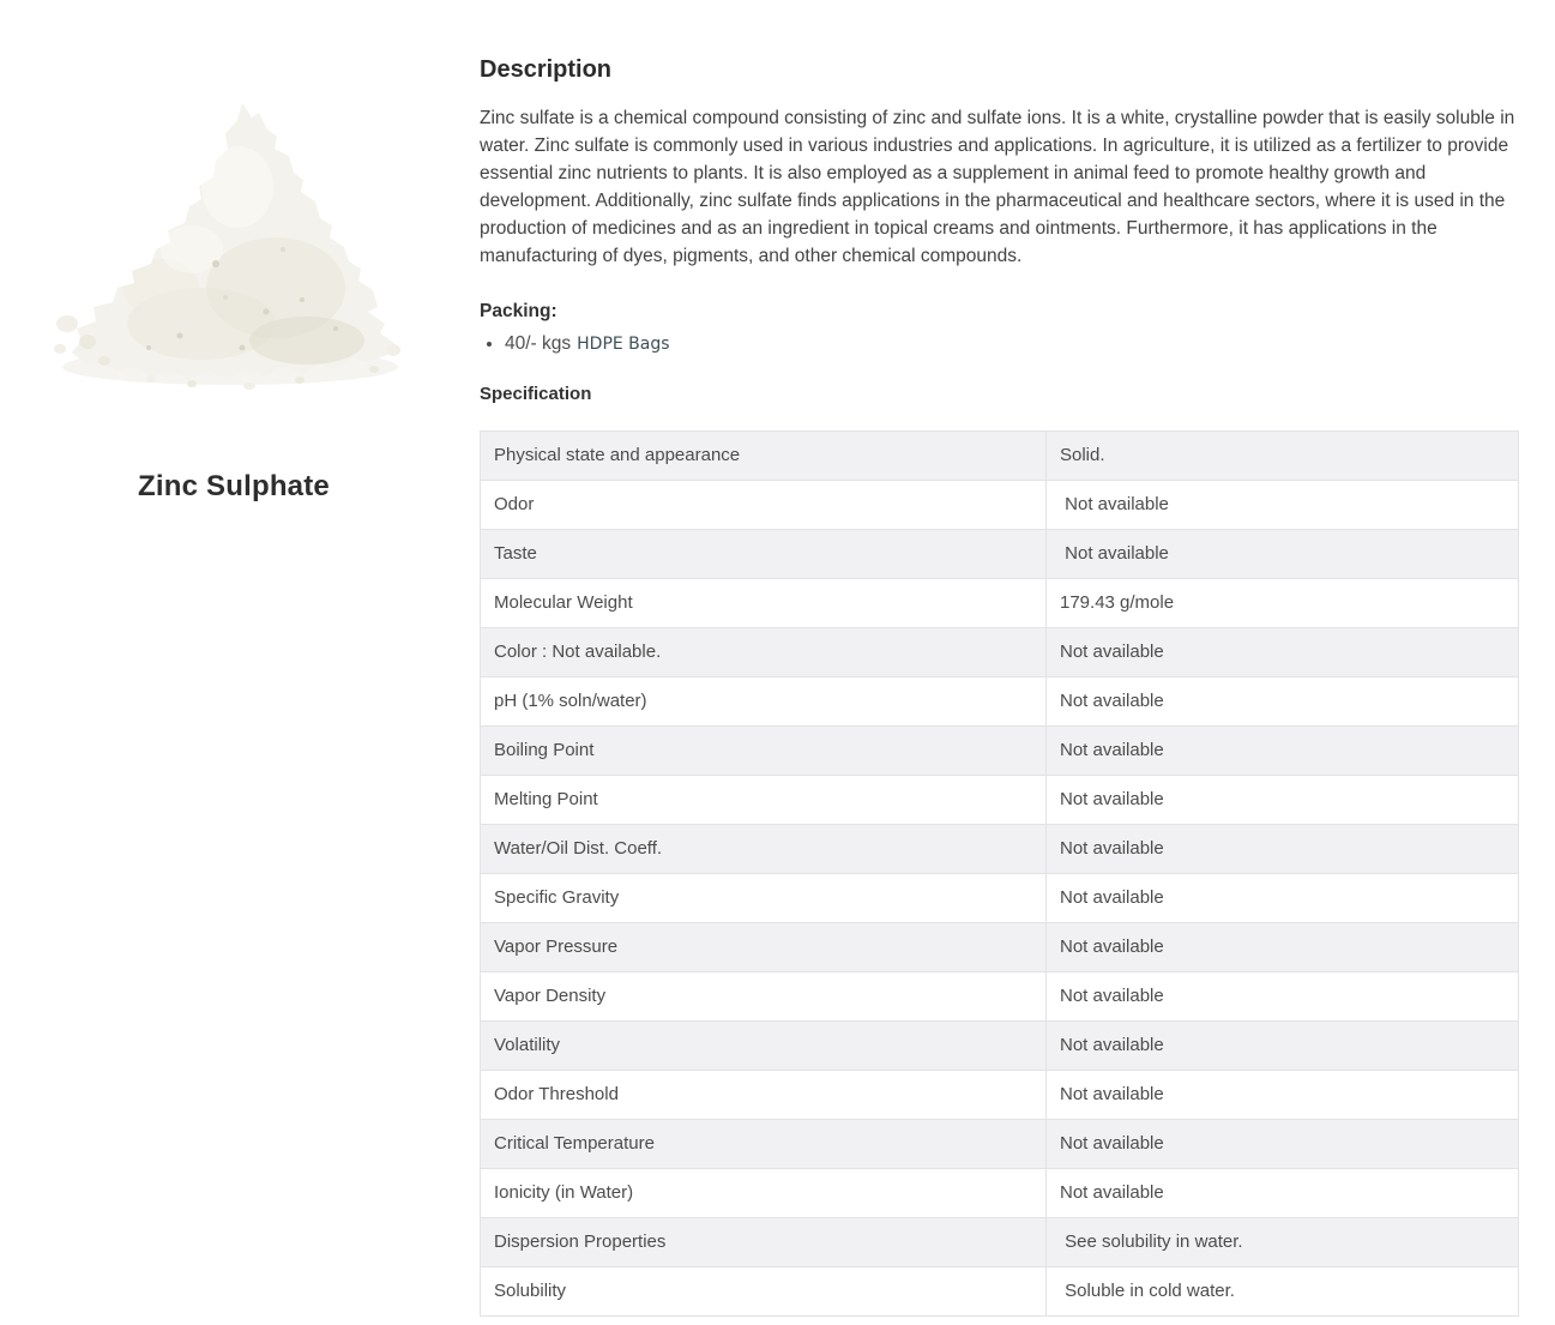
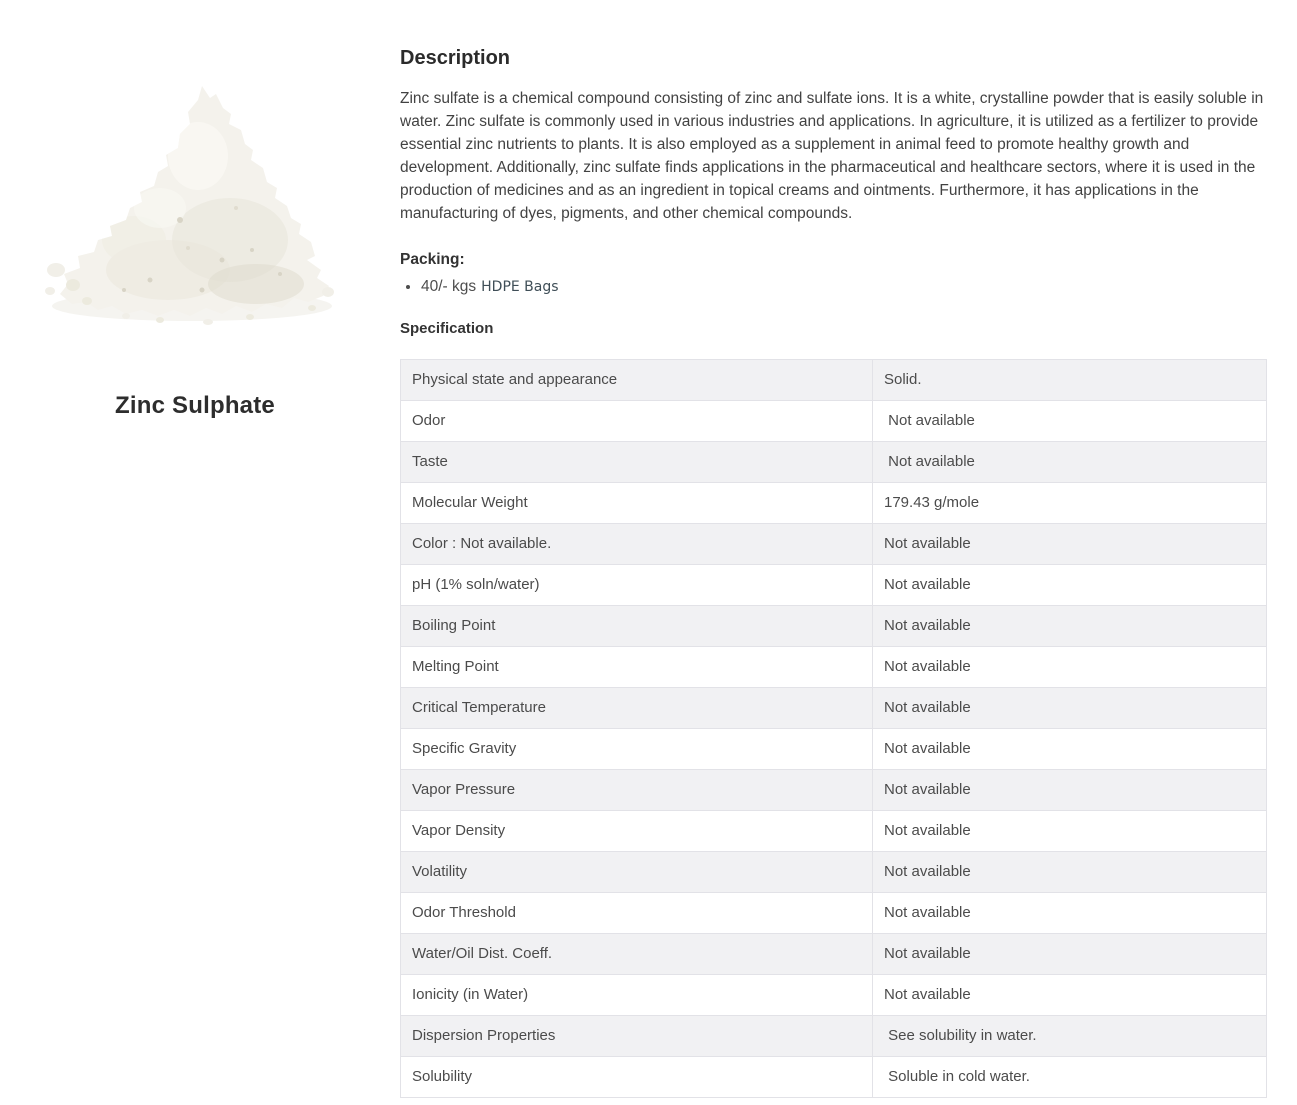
  Zinc Sulphate
  Description
  Zinc sulfate is a chemical compound consisting of zinc and sulfate ions. It is a white, crystalline powder that is easily soluble in water. Zinc sulfate is commonly used in various industries and applications. In agriculture, it is utilized as a fertilizer to provide essential zinc nutrients to plants. It is also employed as a supplement in animal feed to promote healthy growth and development. Additionally, zinc sulfate finds applications in the pharmaceutical and healthcare sectors, where it is used in the production of medicines and as an ingredient in topical creams and ointments. Furthermore, it has applications in the manufacturing of dyes, pigments, and other chemical compounds.
  Packing:
  40/- kgs HDPE Bags
  Specification
  Physical state and appearance	Solid.
  Odor	Not available
  Taste	Not available
  Molecular Weight	179.43 g/mole
  Color : Not available.	Not available
  pH (1% soln/water)	Not available
  Boiling Point	Not available
  Melting Point	Not available
- Water/Oil Dist. Coeff.	Not available
+ Critical Temperature	Not available
  Specific Gravity	Not available
  Vapor Pressure	Not available
  Vapor Density	Not available
  Volatility	Not available
  Odor Threshold	Not available
- Critical Temperature	Not available
+ Water/Oil Dist. Coeff.	Not available
  Ionicity (in Water)	Not available
  Dispersion Properties	See solubility in water.
  Solubility	Soluble in cold water.
